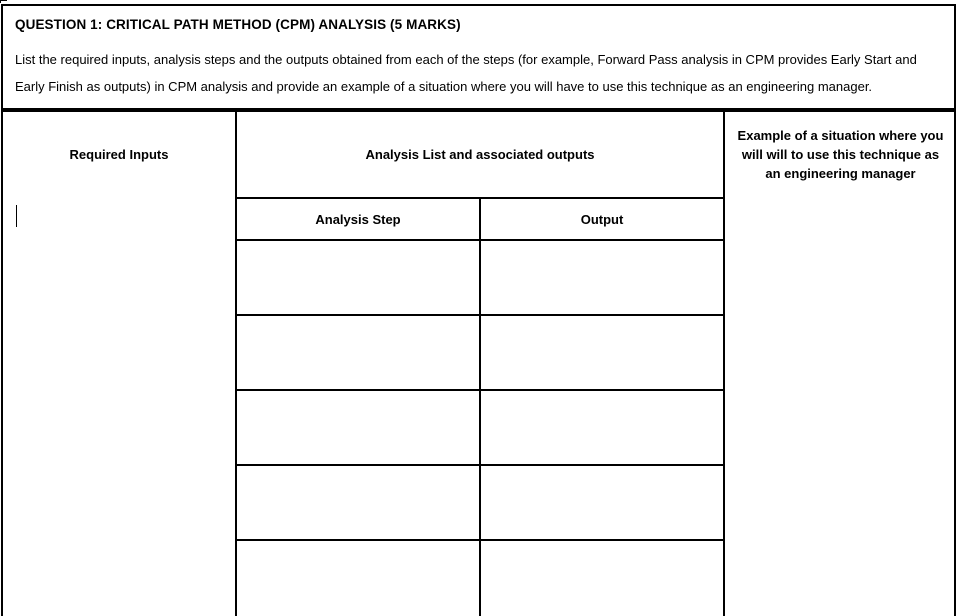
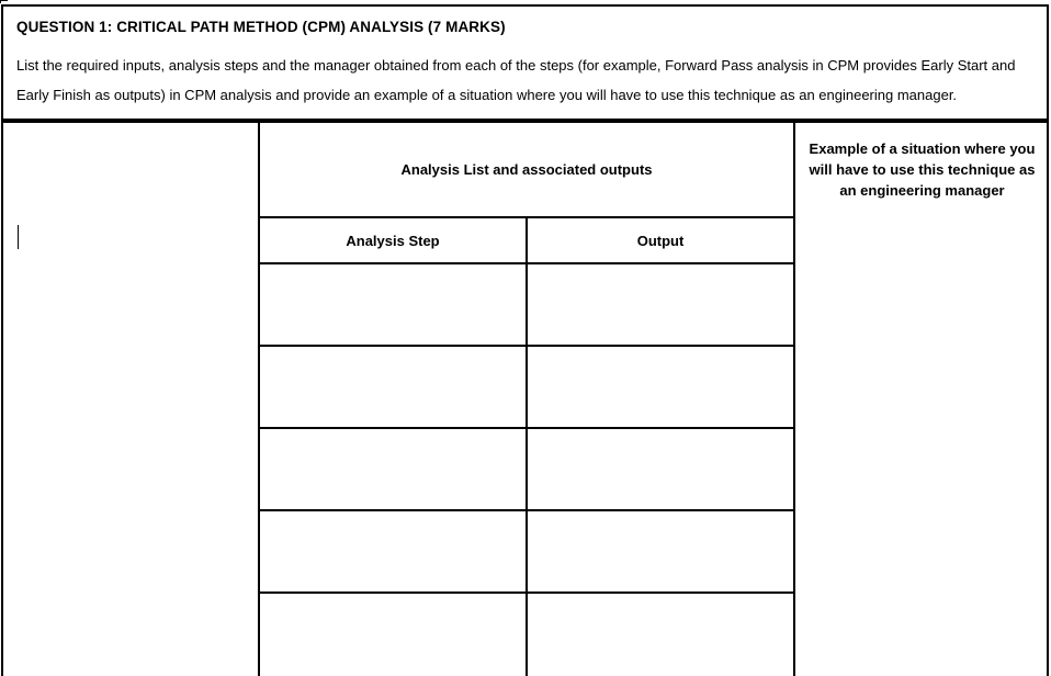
- QUESTION 1: CRITICAL PATH METHOD (CPM) ANALYSIS (5 MARKS)
+ QUESTION 1: CRITICAL PATH METHOD (CPM) ANALYSIS (7 MARKS)
- List the required inputs, analysis steps and the outputs obtained from each of the steps (for example, Forward Pass analysis in CPM provides Early Start and Early Finish as outputs) in CPM analysis and provide an example of a situation where you will have to use this technique as an engineering manager.
+ List the required inputs, analysis steps and the manager obtained from each of the steps (for example, Forward Pass analysis in CPM provides Early Start and Early Finish as outputs) in CPM analysis and provide an example of a situation where you will have to use this technique as an engineering manager.
- Required Inputs
  Analysis List and associated outputs
- Example of a situation where you will will to use this technique as an engineering manager
+ Example of a situation where you will have to use this technique as an engineering manager
  Analysis Step
  Output
